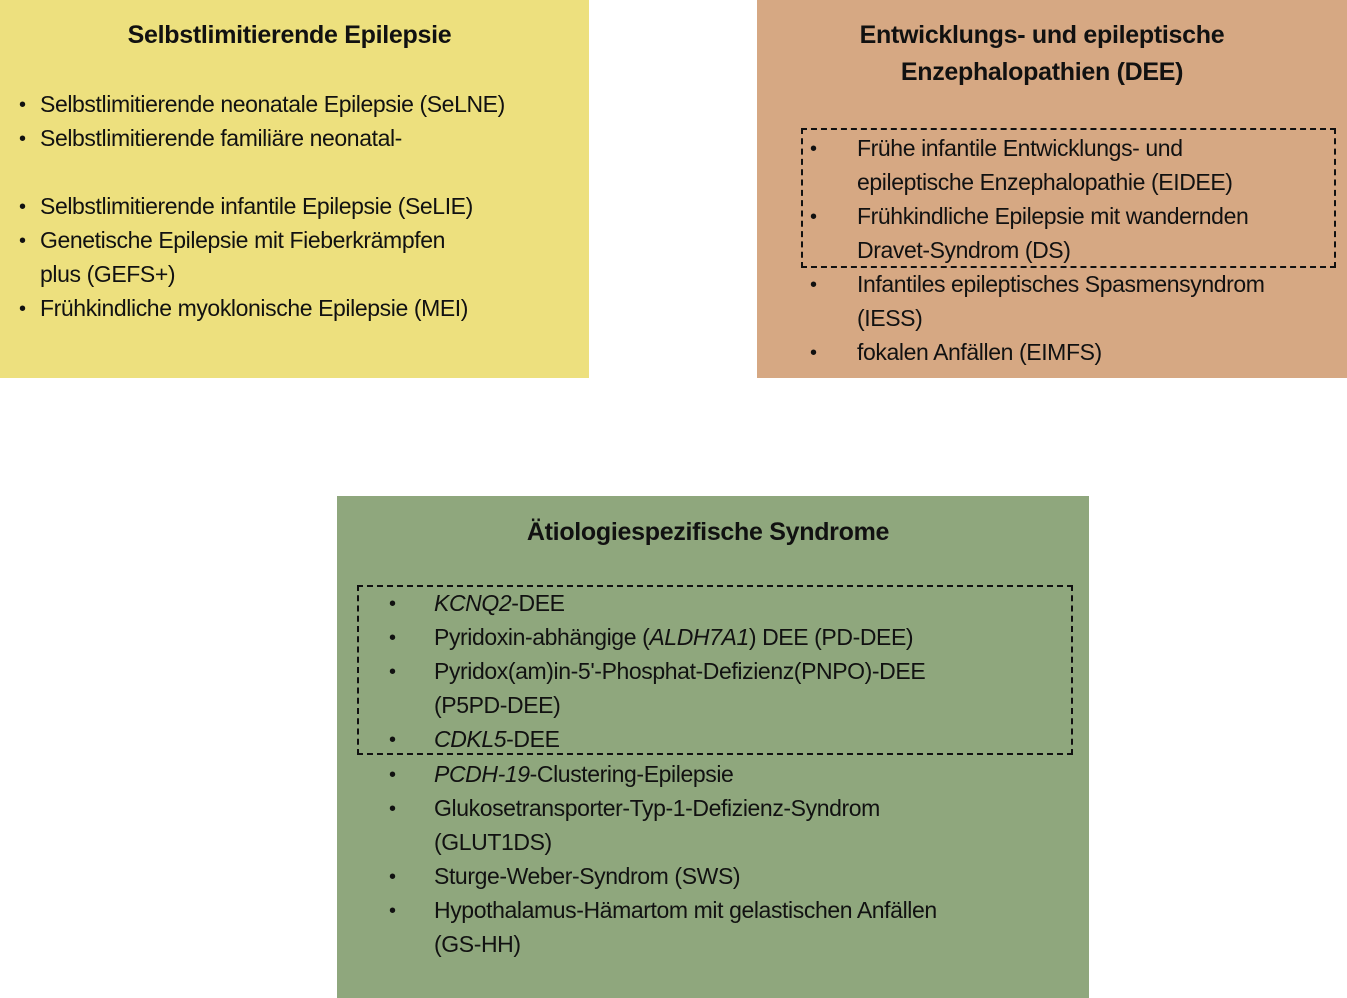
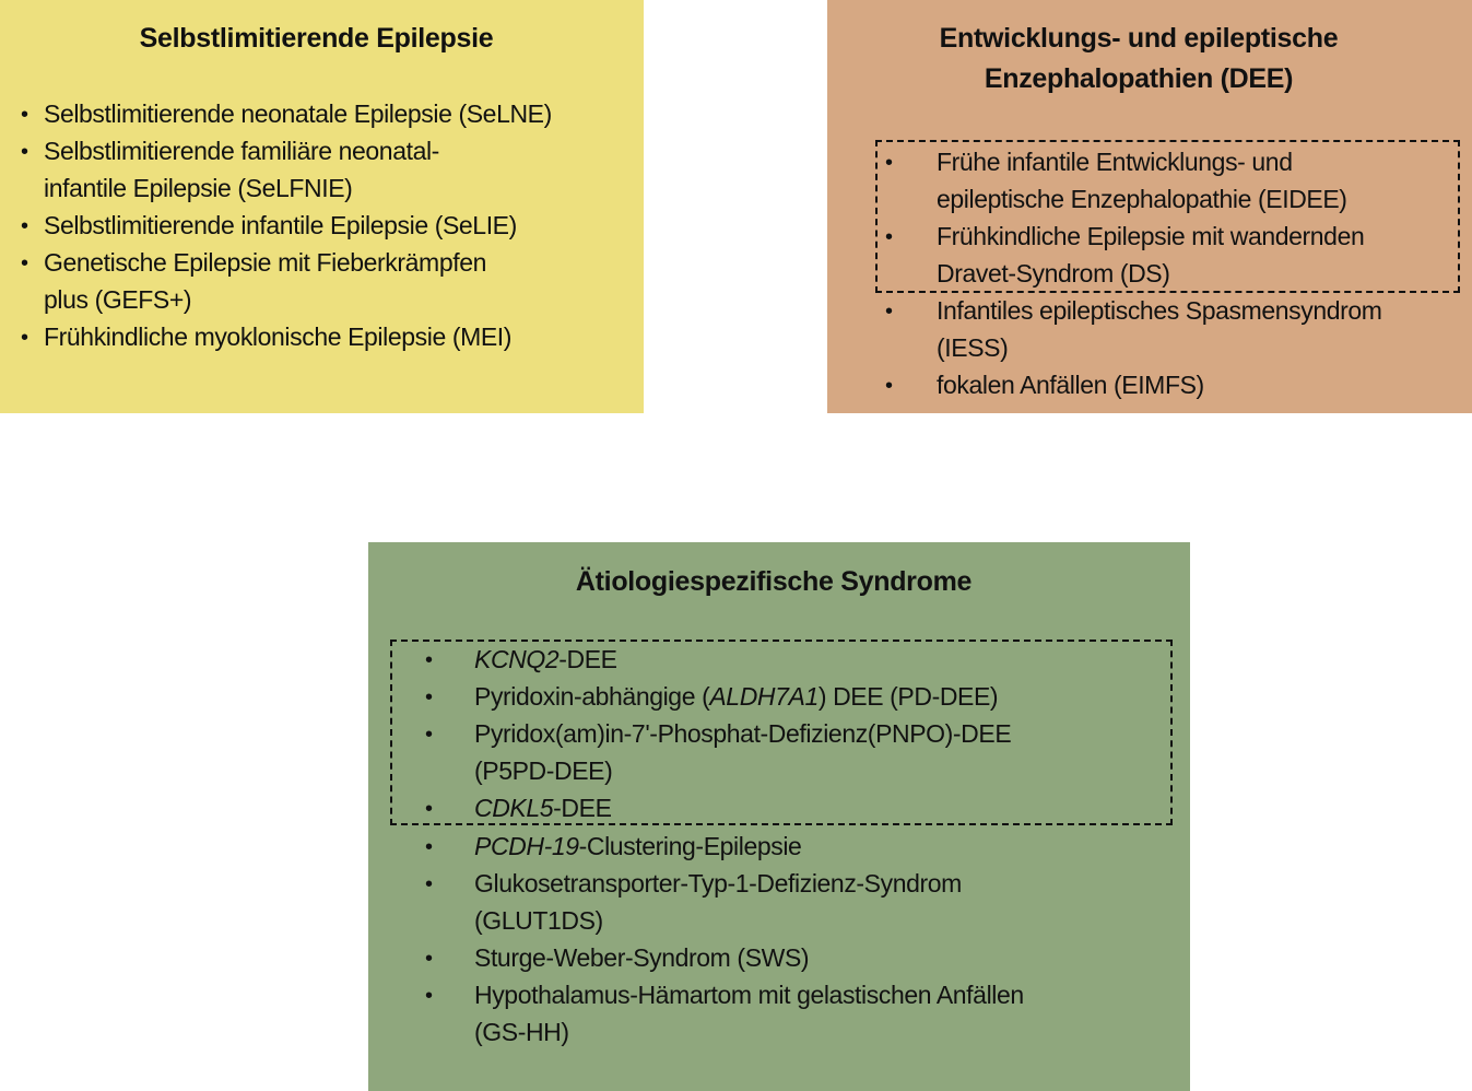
  Selbstlimitierende Epilepsie
  •
  Selbstlimitierende neonatale Epilepsie (SeLNE)
  •
  Selbstlimitierende familiäre neonatal-
+ infantile Epilepsie (SeLFNIE)
  •
  Selbstlimitierende infantile Epilepsie (SeLIE)
  •
  Genetische Epilepsie mit Fieberkrämpfen
  plus (GEFS+)
  •
  Frühkindliche myoklonische Epilepsie (MEI)
  Entwicklungs- und epileptische
  Enzephalopathien (DEE)
  •
  Frühe infantile Entwicklungs- und
  epileptische Enzephalopathie (EIDEE)
  •
  Frühkindliche Epilepsie mit wandernden
  Dravet-Syndrom (DS)
  •
  Infantiles epileptisches Spasmensyndrom
  (IESS)
  •
  fokalen Anfällen (EIMFS)
  Ätiologiespezifische Syndrome
  •
  KCNQ2-DEE
  •
  Pyridoxin-abhängige (ALDH7A1) DEE (PD-DEE)
  •
- Pyridox(am)in-5'-Phosphat-Defizienz(PNPO)-DEE
+ Pyridox(am)in-7'-Phosphat-Defizienz(PNPO)-DEE
  (P5PD-DEE)
  •
  CDKL5-DEE
  •
  PCDH-19-Clustering-Epilepsie
  •
  Glukosetransporter-Typ-1-Defizienz-Syndrom
  (GLUT1DS)
  •
  Sturge-Weber-Syndrom (SWS)
  •
  Hypothalamus-Hämartom mit gelastischen Anfällen
  (GS-HH)
